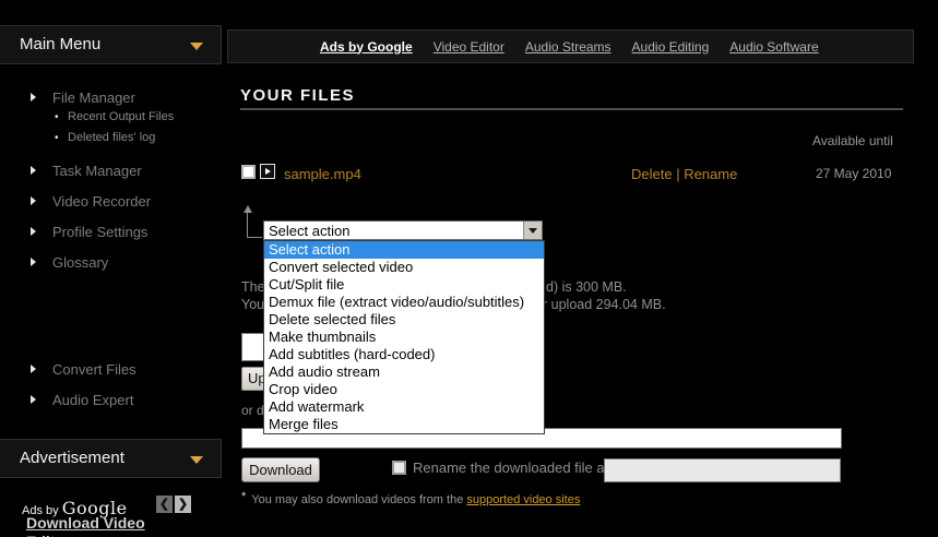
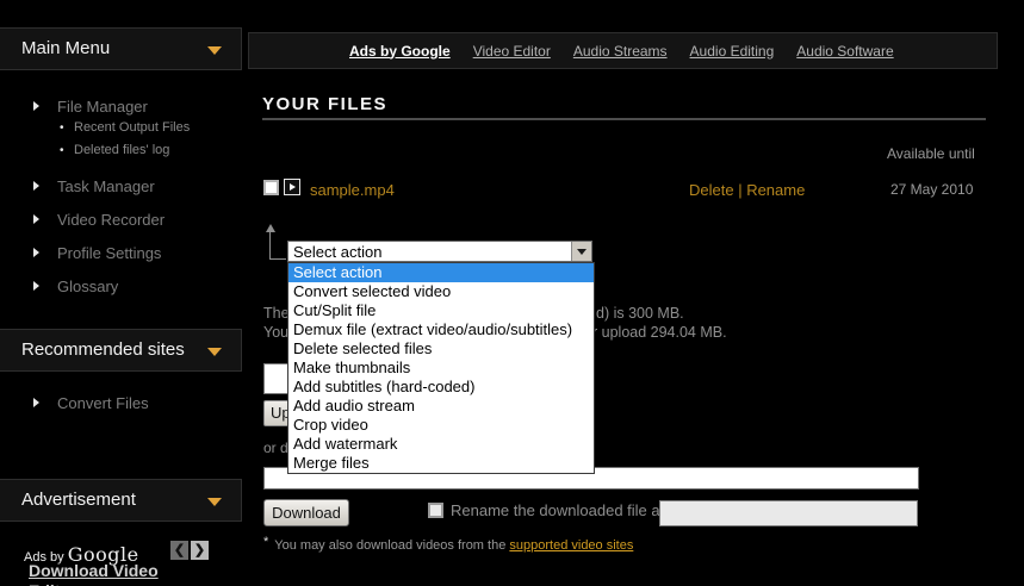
  Main Menu
  File Manager
  •
  Recent Output Files
  •
  Deleted files' log
  Task Manager
  Video Recorder
  Profile Settings
  Glossary
+ Recommended sites
  Convert Files
- Audio Expert
  Advertisement
  Ads by Google
  ❮
  ❯
  Download Video
  Ads by Google
  Video Editor
  Audio Streams
  Audio Editing
  Audio Software
  YOUR FILES
  Available until
  sample.mp4
  Delete | Rename
  27 May 2010
  The
  d) is 300 MB.
  You
  r upload 294.04 MB.
  or d
  Select action
  Select action
  Convert selected video
  Cut/Split file
  Demux file (extract video/audio/subtitles)
  Delete selected files
  Make thumbnails
  Add subtitles (hard-coded)
  Add audio stream
  Crop video
  Add watermark
  Merge files
  Download
  Rename the downloaded file a
  * You may also download videos from the supported video sites
